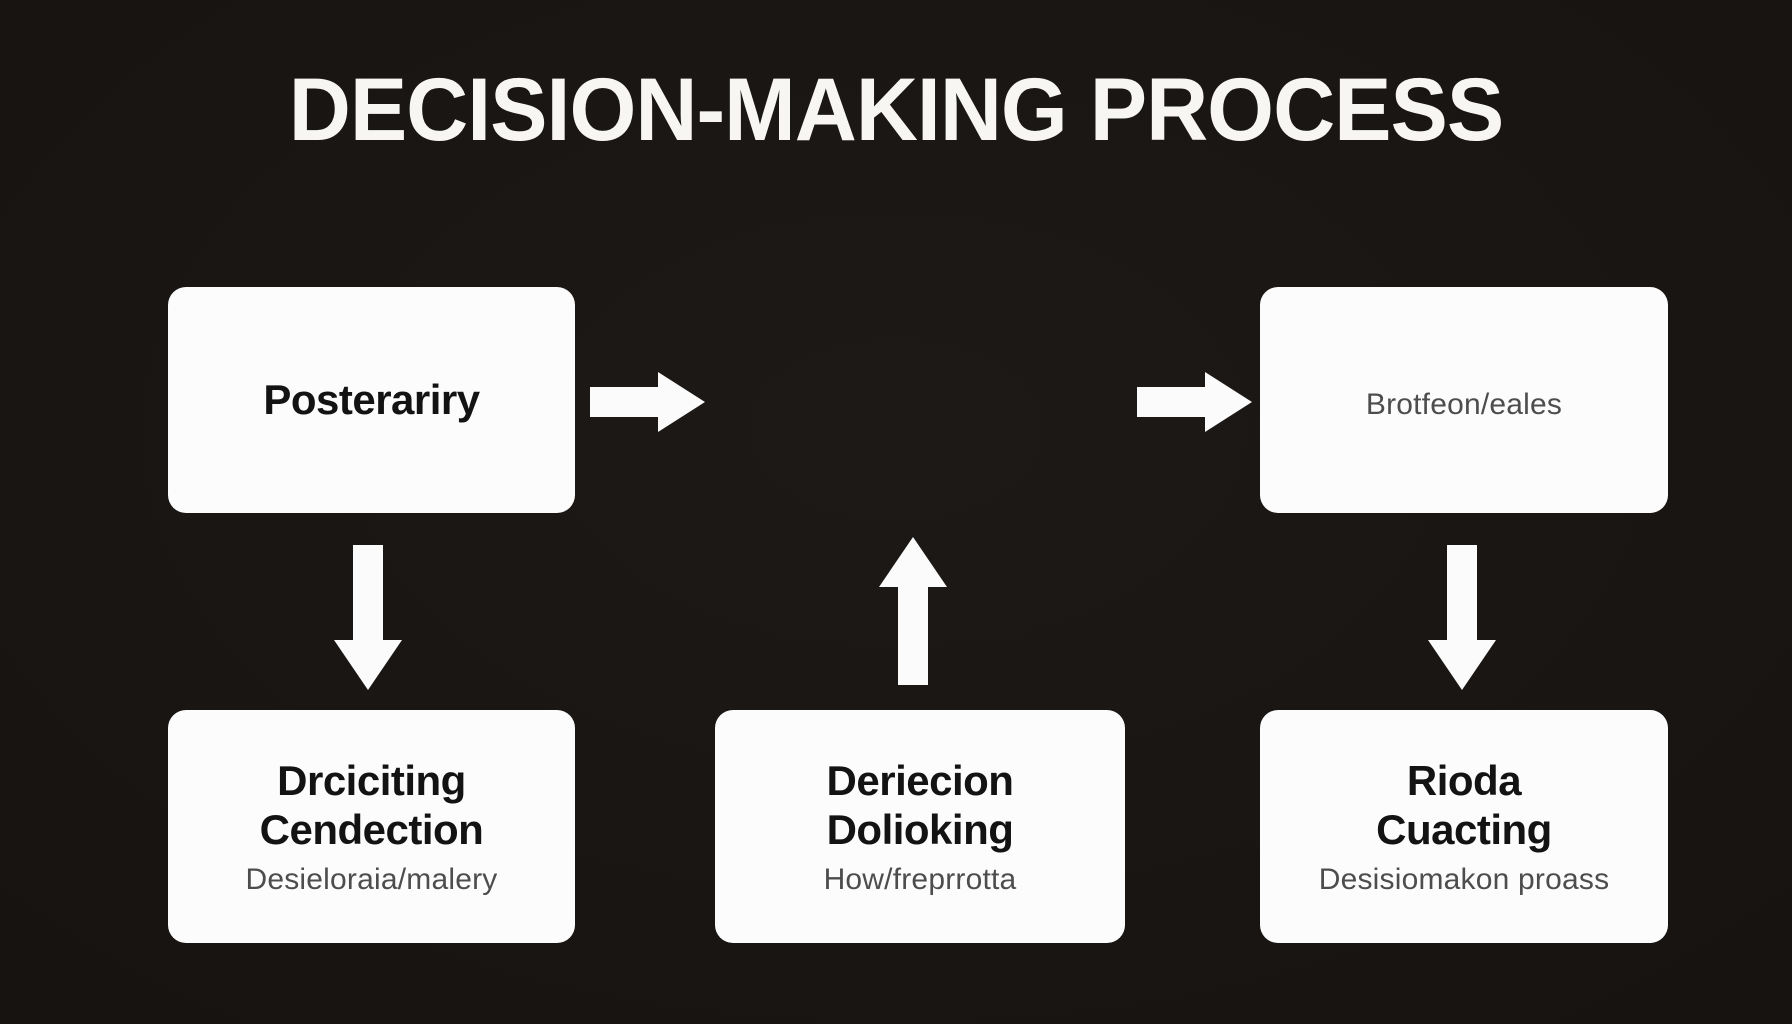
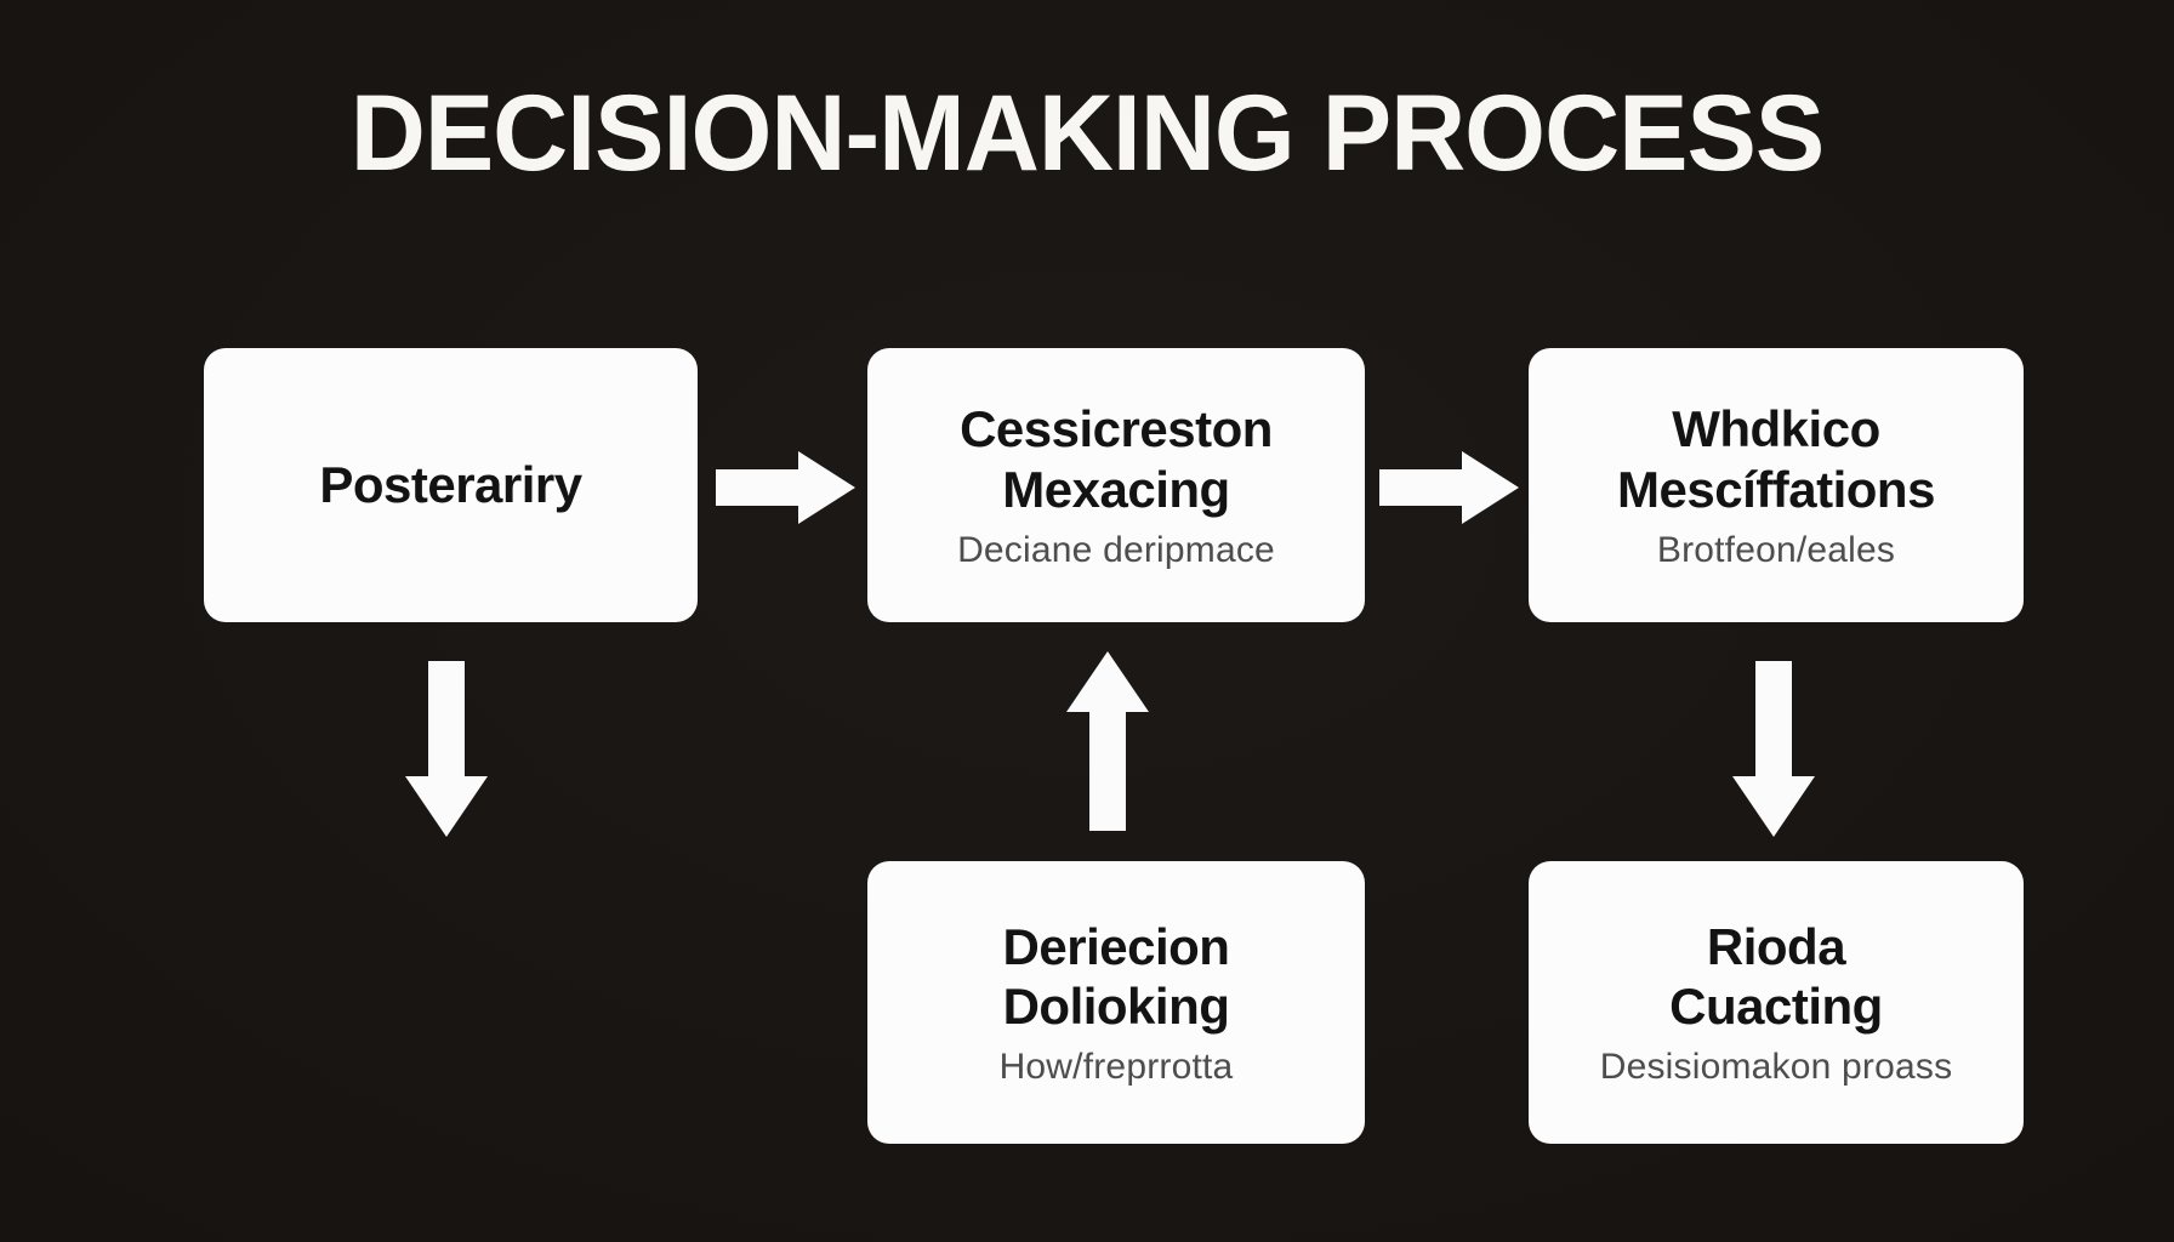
  DECISION-MAKING PROCESS
  Posterariry
+ Cessicreston
+ Mexacing
+ Deciane deripmace
+ Whdkico
+ Mescíffations
  Brotfeon/eales
- Drciciting
- Cendection
- Desieloraia/malery
  Deriecion
  Dolioking
  How/freprrotta
  Rioda
  Cuacting
  Desisiomakon proass
